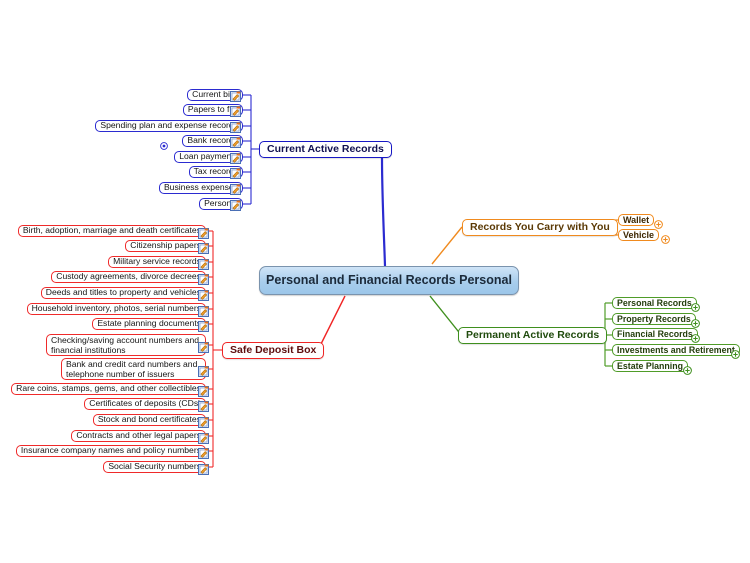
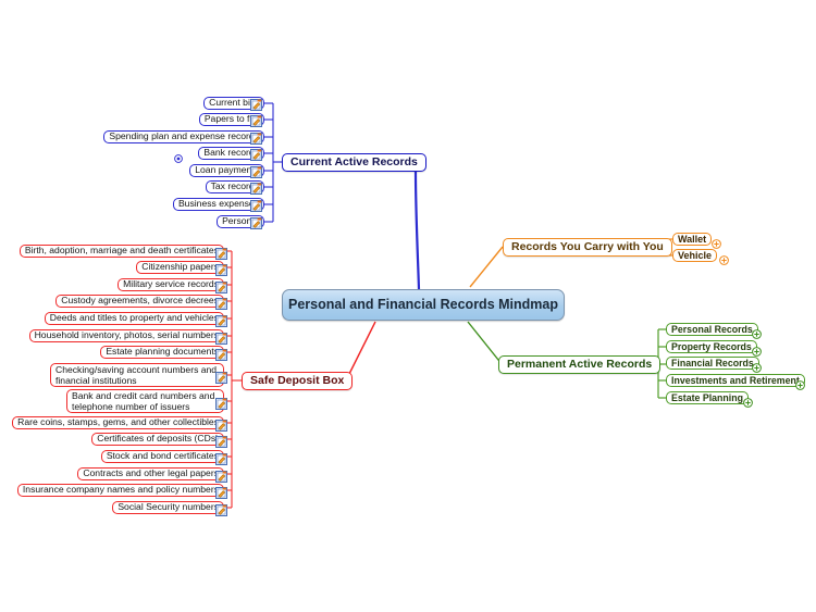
- Personal and Financial Records Personal
+ Personal and Financial Records Mindmap
  Current Active Records
  Records You Carry with You
  Safe Deposit Box
  Permanent Active Records
  Current bi
  Papers to f
  Spending plan and expense recor
  Bank recor
  Loan paymen
  Tax recor
  Business expens
  Person
  Wallet
  Vehicle
  Birth, adoption, marriage and death certificate
  Citizenship paper
  Military service record
  Custody agreements, divorce decree
  Deeds and titles to property and vehicle
  Household inventory, photos, serial number
  Estate planning document
  Checking/saving account numbers and financial institutions
  Bank and credit card numbers and telephone number of issuers
  Rare coins, stamps, gems, and other collectible
  Certificates of deposits (CDs
  Stock and bond certificate
  Contracts and other legal paper
  Insurance company names and policy number
  Social Security number
  Personal Records
  Property Records
  Financial Records
  Investments and Retirement
  Estate Planning
